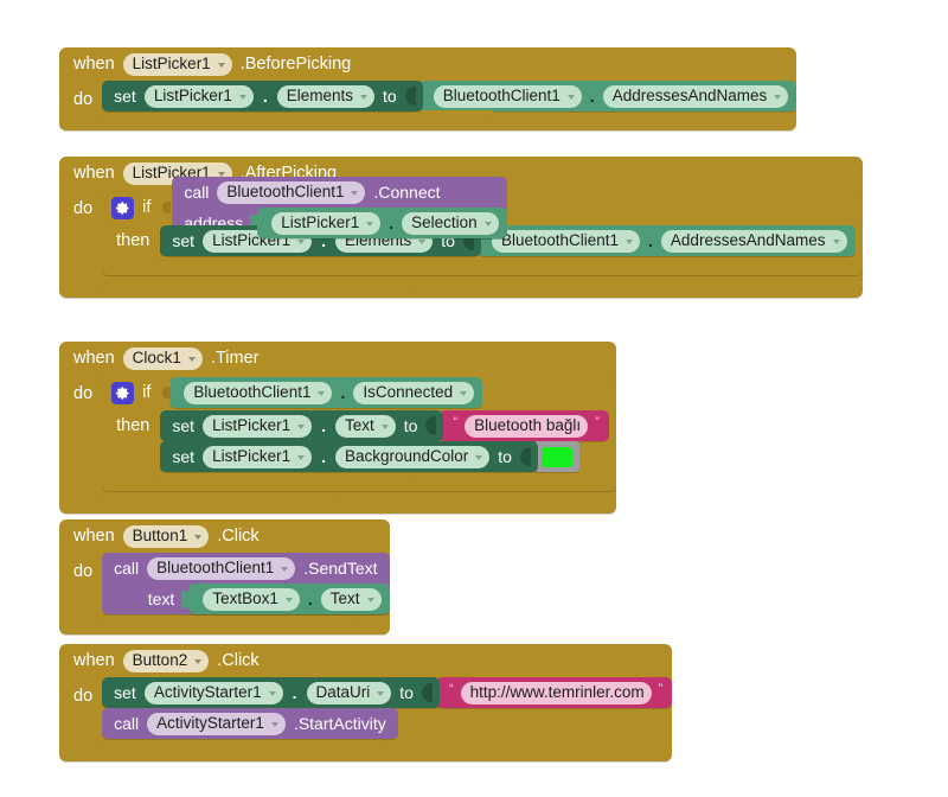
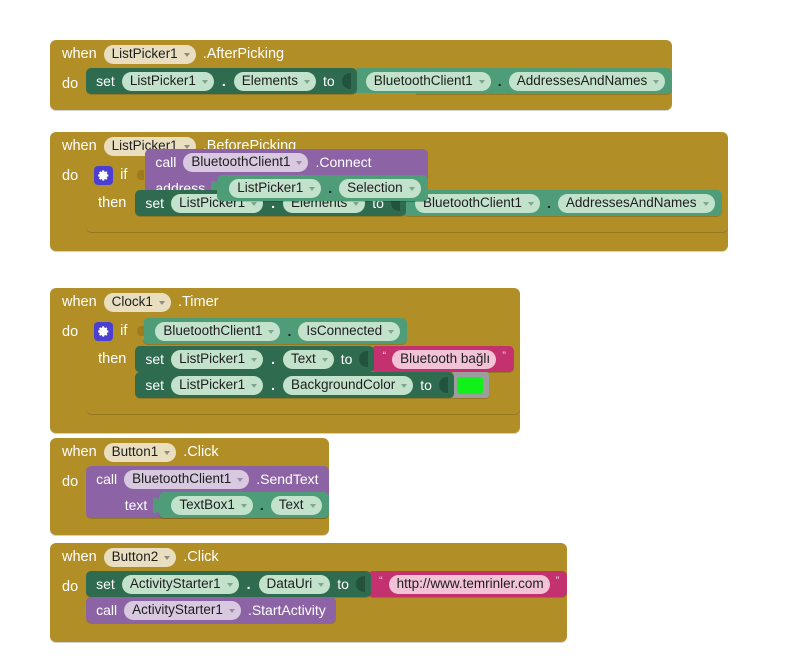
  when
  ListPicker1
- .BeforePicking
+ .AfterPicking
  do
  set
  ListPicker1
  .
  Elements
  to
  BluetoothClient1
  .
  AddressesAndNames
  when
  ListPicker1
- .AfterPicking
+ .BeforePicking
  do
  if
  call
  BluetoothClient1
  .Connect
  address
  ListPicker1
  .
  Selection
  then
  set
  ListPicker1
  .
  Elements
  to
  BluetoothClient1
  .
  AddressesAndNames
  when
  Clock1
  .Timer
  do
  if
  BluetoothClient1
  .
  IsConnected
  then
  set
  ListPicker1
  .
  Text
  to
  “
  Bluetooth bağlı
  ”
  set
  ListPicker1
  .
  BackgroundColor
  to
  when
  Button1
  .Click
  do
  call
  BluetoothClient1
  .SendText
  text
  TextBox1
  .
  Text
  when
  Button2
  .Click
  do
  set
  ActivityStarter1
  .
  DataUri
  to
  “
  http://www.temrinler.com
  ”
  call
  ActivityStarter1
  .StartActivity
